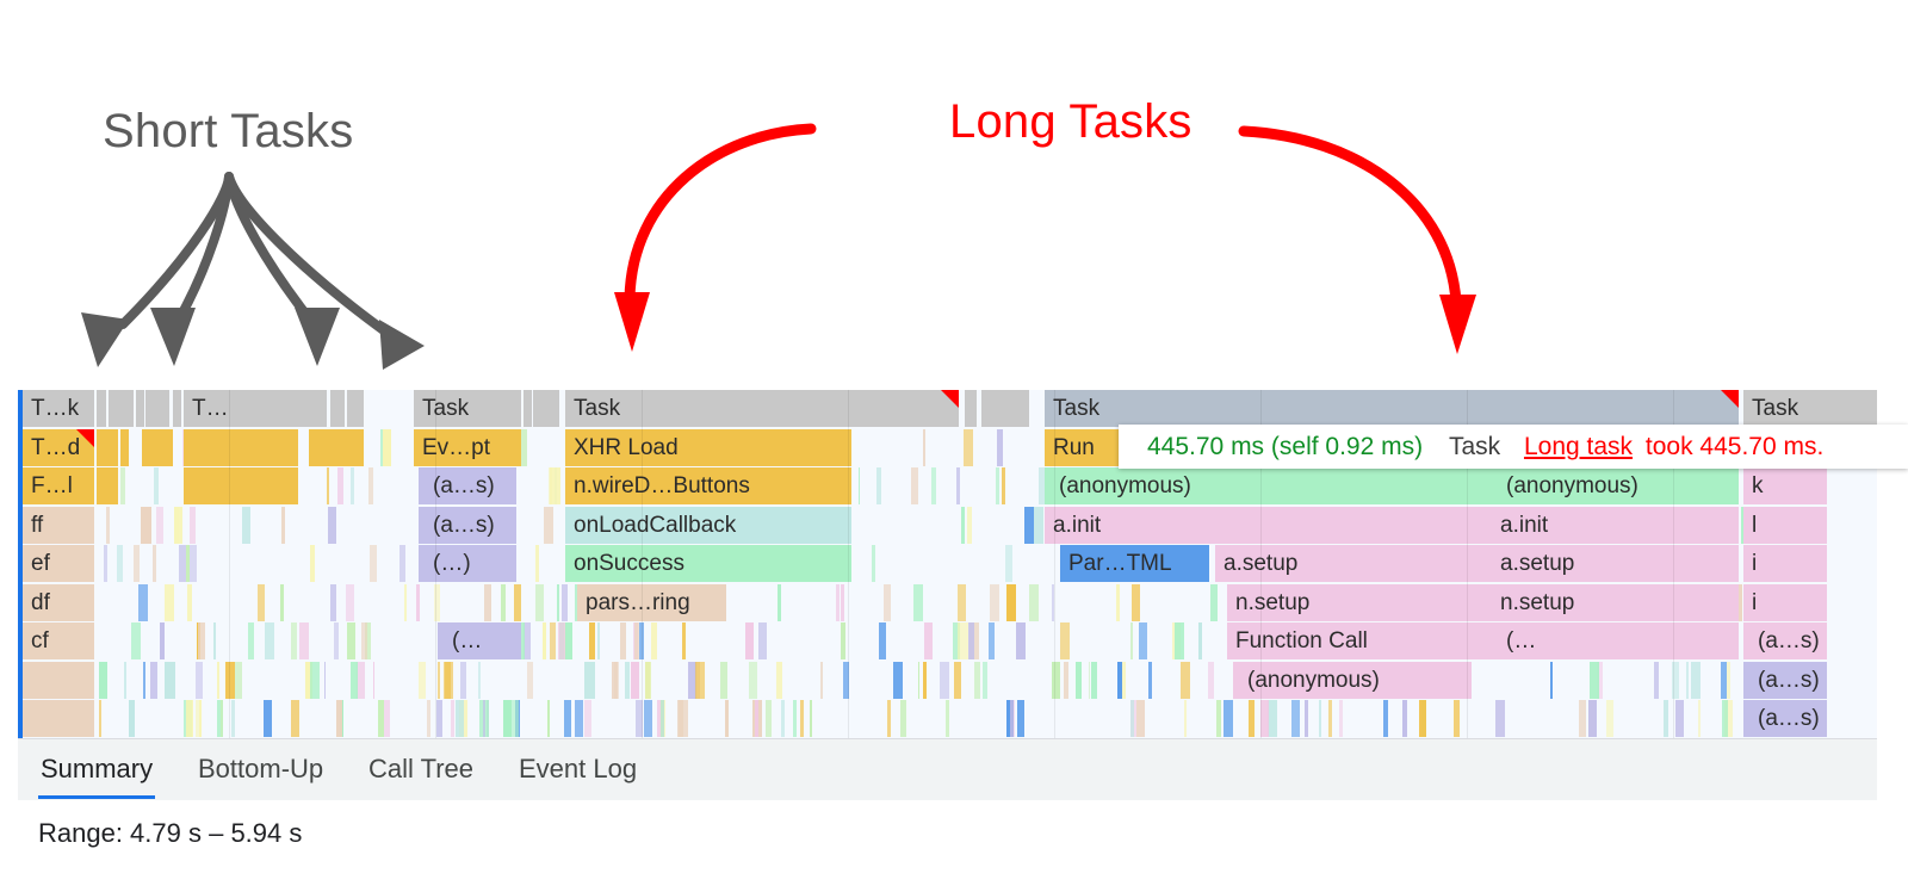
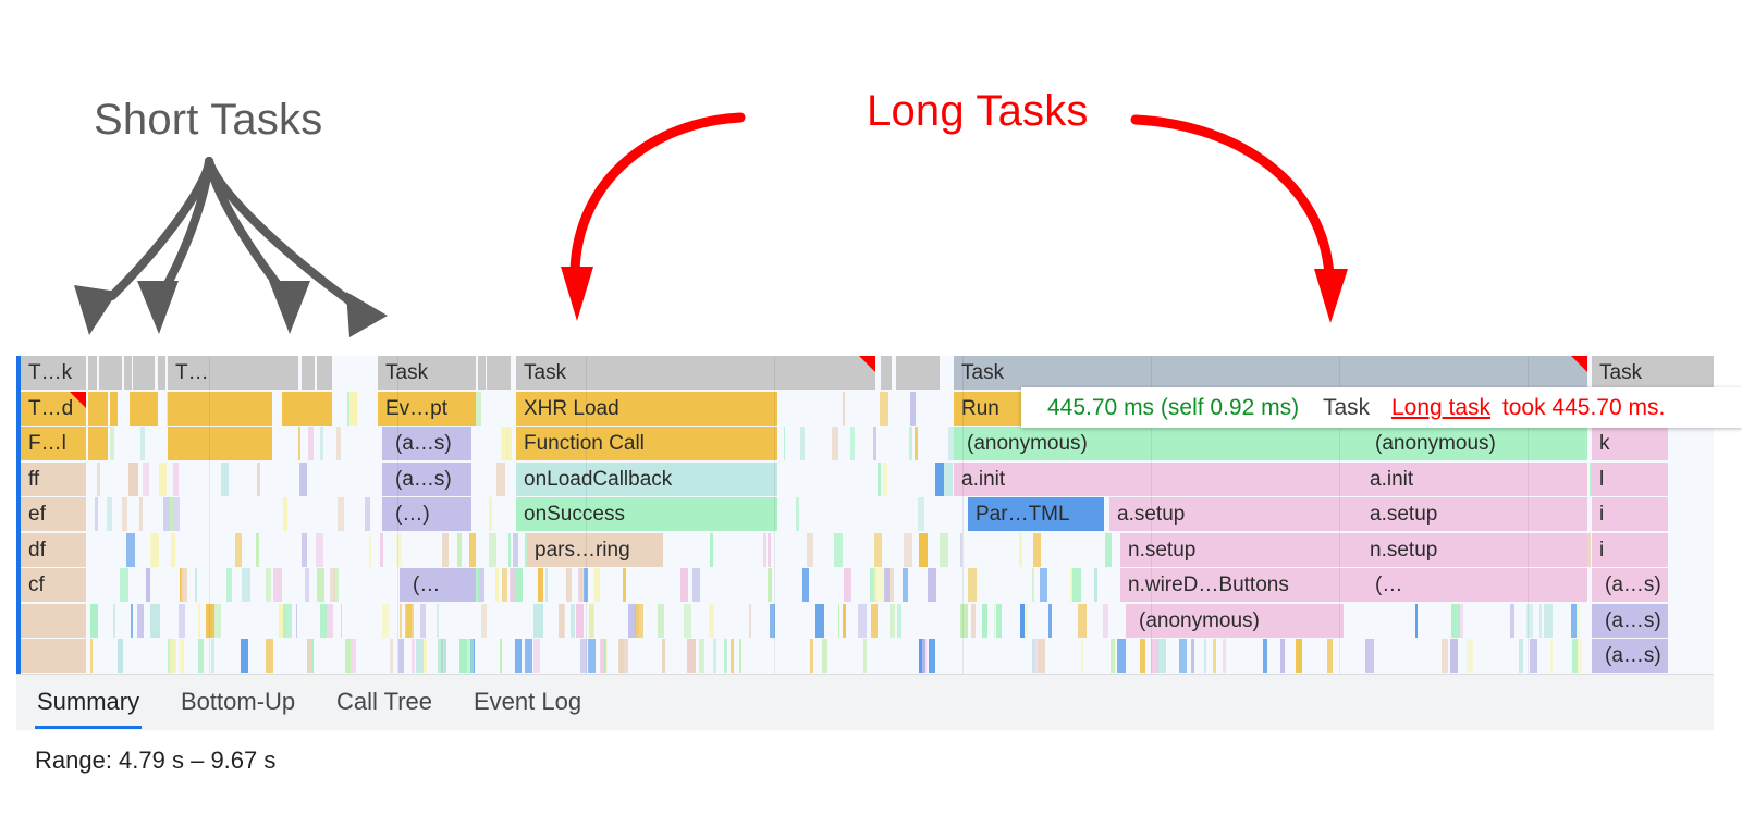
  Short Tasks
  Long Tasks
  T…k
  T…
  Task
  Task
  Task
  Task
  T…d
  Ev…pt
  XHR Load
  Run
  F…l
  (a…s)
- n.wireD…Buttons
+ Function Call
  (anonymous)
  (anonymous)
  k
  ff
  (a…s)
  onLoadCallback
  a.init
  a.init
  l
  ef
  (…)
  onSuccess
  Par…TML
  a.setup
  a.setup
  i
  df
  pars…ring
  n.setup
  n.setup
  i
  cf
  (…
- Function Call
+ n.wireD…Buttons
  (…
  (a…s)
  (anonymous)
  (a…s)
  (a…s)
  445.70 ms (self 0.92 ms) Task Long task took 445.70 ms.
  Summary
  Bottom-Up
  Call Tree
  Event Log
- Range: 4.79 s – 5.94 s
+ Range: 4.79 s – 9.67 s
